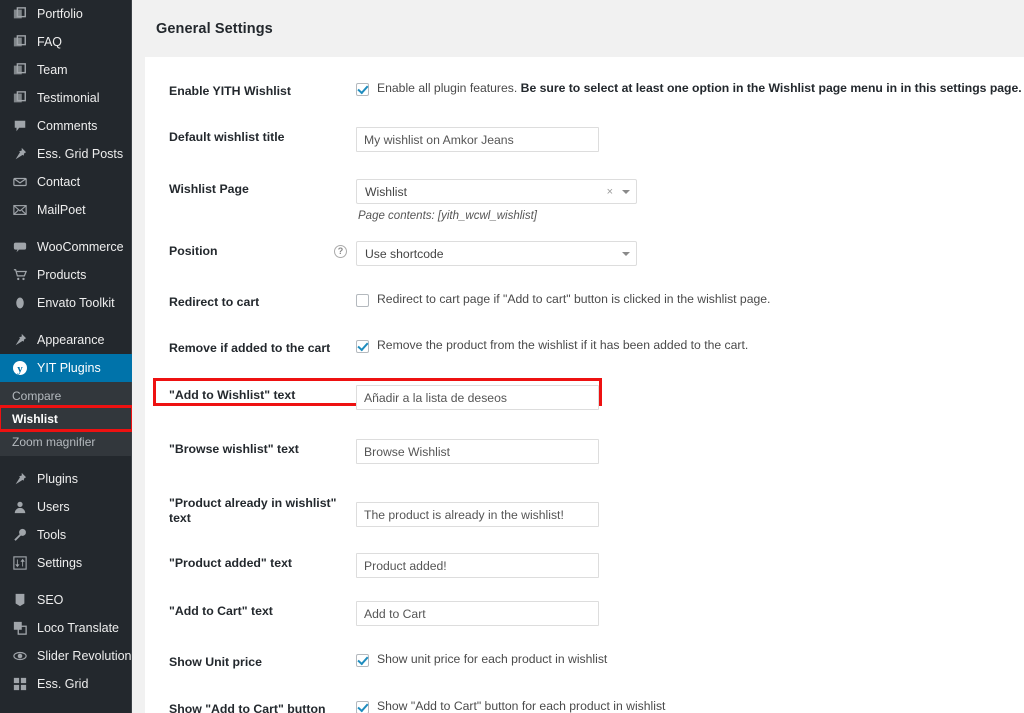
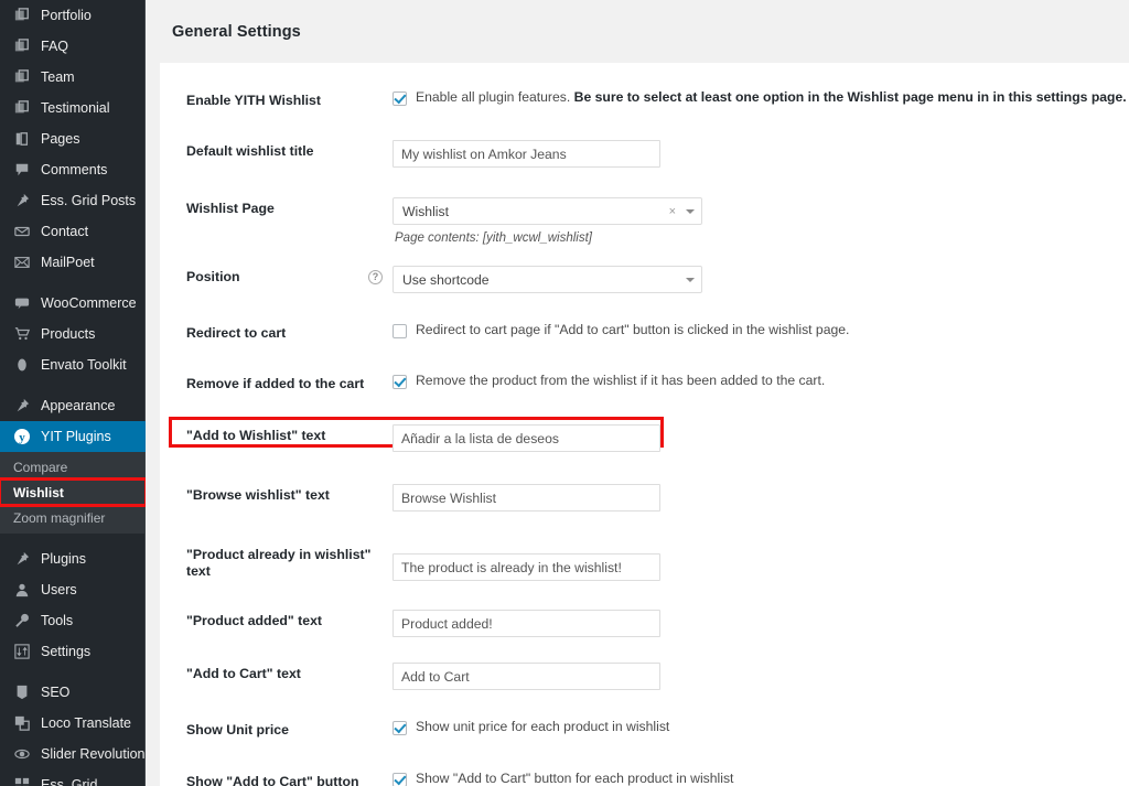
  Portfolio
  FAQ
  Team
  Testimonial
+ Pages
  Comments
  Ess. Grid Posts
  Contact
  MailPoet
  WooCommerce
  Products
  Envato Toolkit
  Appearance
  y
  YIT Plugins
  Compare
  Wishlist
  Zoom magnifier
  Plugins
  Users
  Tools
  Settings
  SEO
  Loco Translate
  Slider Revolution
  Ess. Grid
  General Settings
  Enable YITH Wishlist
  Enable all plugin features. Be sure to select at least one option in the Wishlist page menu in in this settings page.
  Default wishlist title
  My wishlist on Amkor Jeans
  Wishlist Page
  Wishlist
  ×
  Page contents: [yith_wcwl_wishlist]
  Position
  ?
  Use shortcode
  Redirect to cart
  Redirect to cart page if "Add to cart" button is clicked in the wishlist page.
  Remove if added to the cart
  Remove the product from the wishlist if it has been added to the cart.
  "Add to Wishlist" text
  Añadir a la lista de deseos
  "Browse wishlist" text
  Browse Wishlist
  "Product already in wishlist" text
  The product is already in the wishlist!
  "Product added" text
  Product added!
  "Add to Cart" text
  Add to Cart
  Show Unit price
  Show unit price for each product in wishlist
  Show "Add to Cart" button
  Show "Add to Cart" button for each product in wishlist
